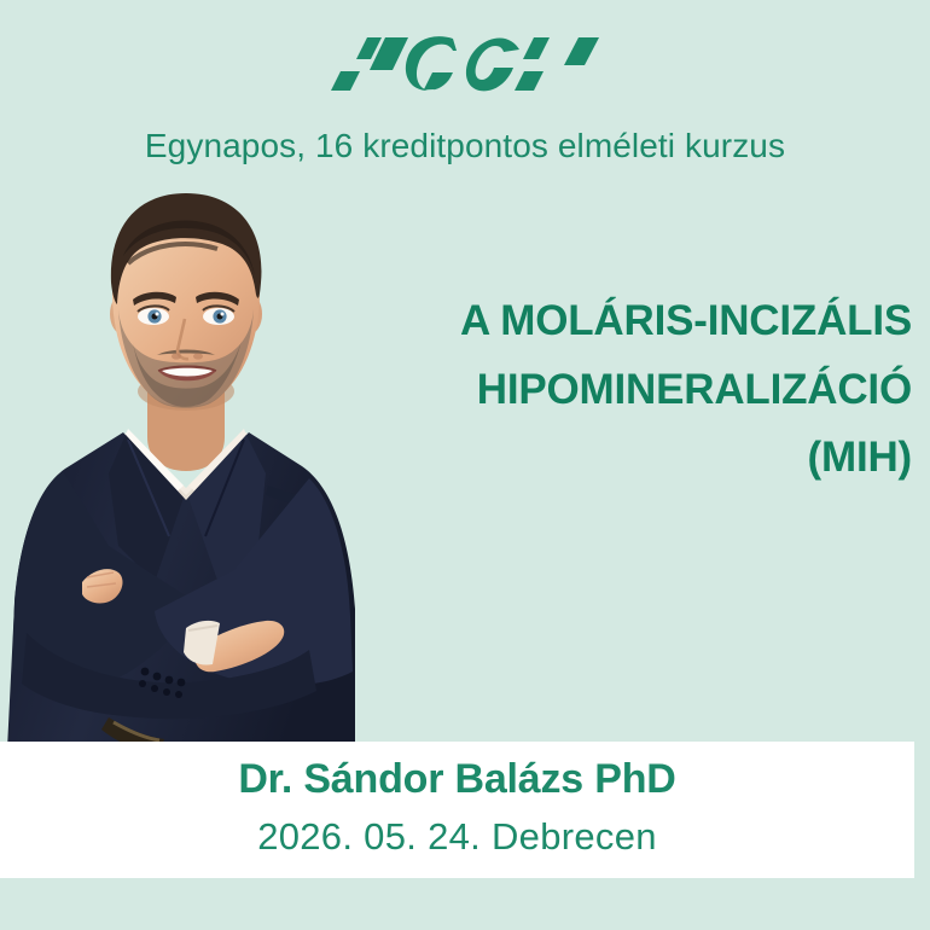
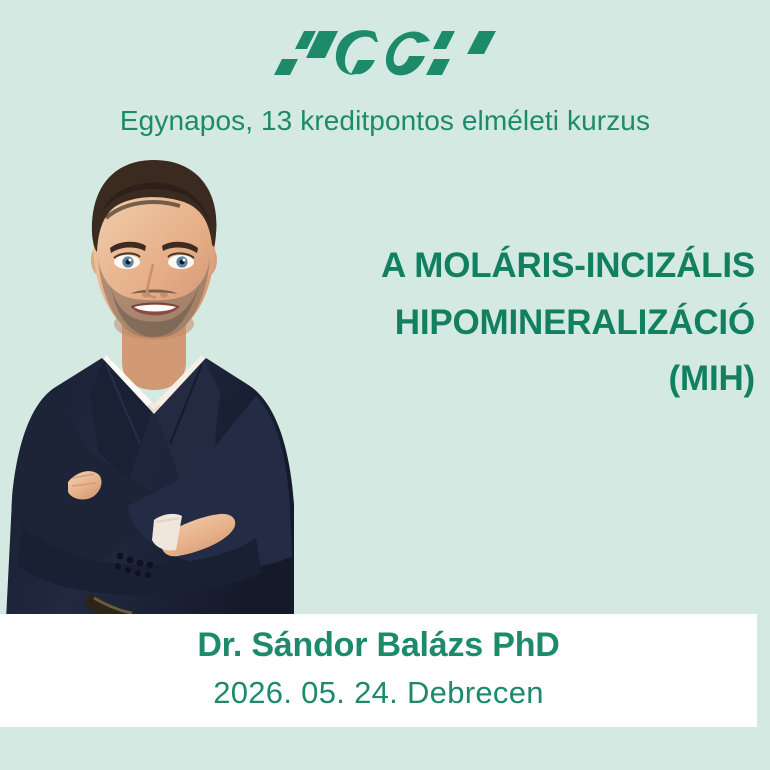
- Egynapos, 16 kreditpontos elméleti kurzus
+ Egynapos, 13 kreditpontos elméleti kurzus
  A MOLÁRIS-INCIZÁLIS
  HIPOMINERALIZÁCIÓ
  (MIH)
  Dr. Sándor Balázs PhD
  2026. 05. 24. Debrecen
